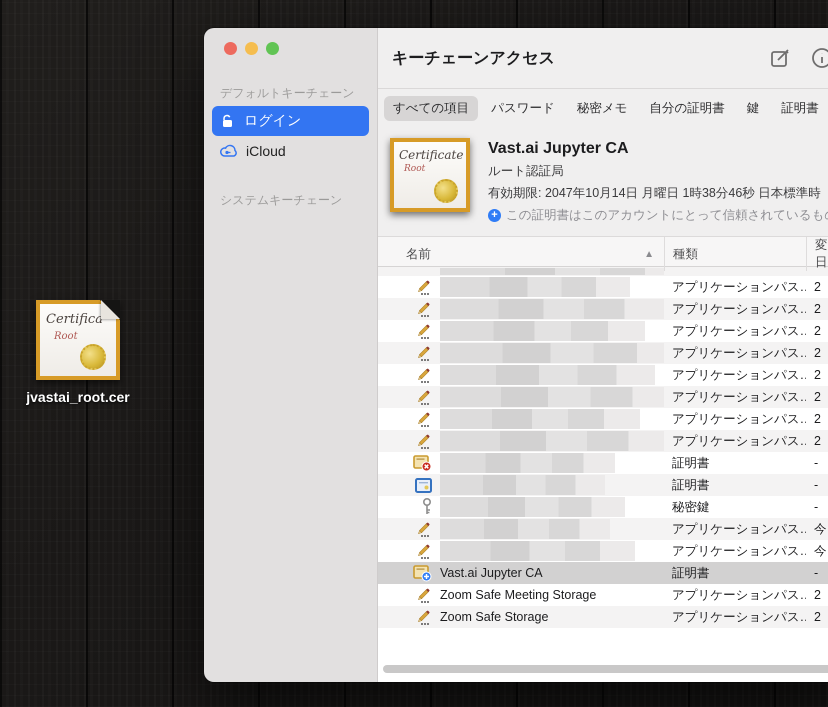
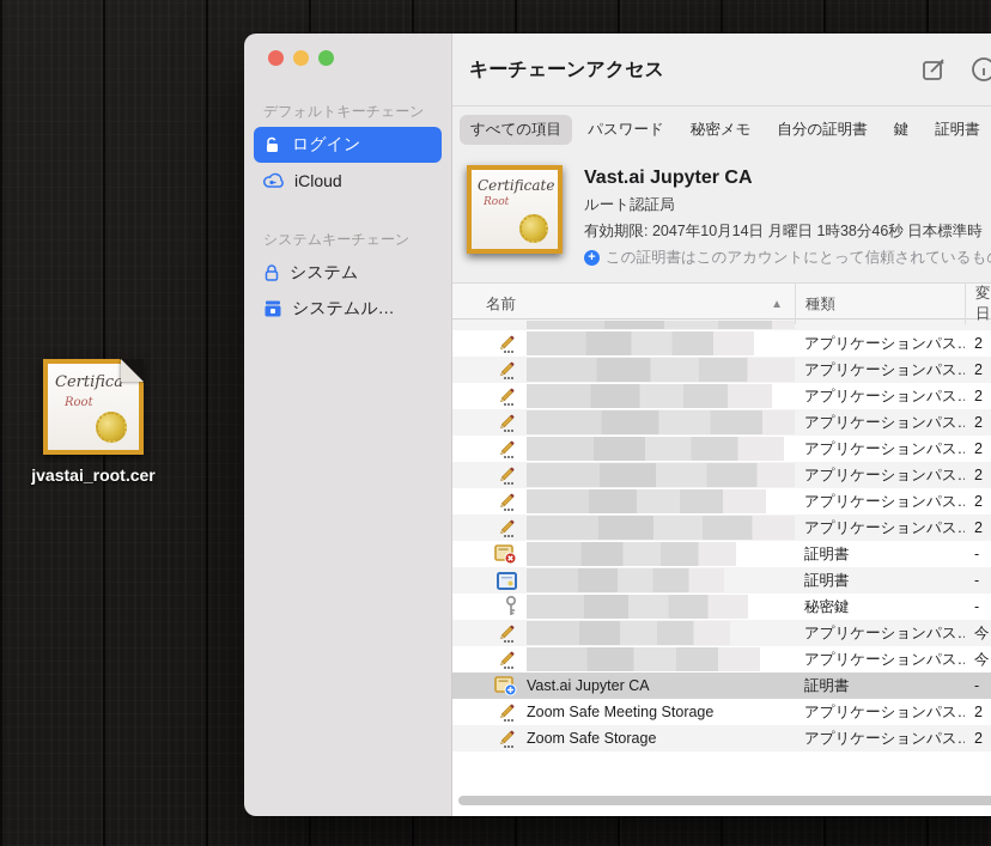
  Certifica
  Root
  jvastai_root.cer
  デフォルトキーチェーン
  ログイン
  iCloud
  システムキーチェーン
+ システム
+ システムル…
  キーチェーンアクセス
  すべての項目
  パスワード
  秘密メモ
  自分の証明書
  鍵
  証明書
  Certificate
  Root
  Vast.ai Jupyter CA
  ルート認証局
  有効期限: 2047年10月14日 月曜日 1時38分46秒 日本標準時
  +
  この証明書はこのアカウントにとって信頼されているも
  名前
  ▲
  種類
  アプリケーションパス…
  2
  アプリケーションパス…
  2
  アプリケーションパス…
  2
  アプリケーションパス…
  2
  アプリケーションパス…
  2
  アプリケーションパス…
  2
  アプリケーションパス…
  2
  アプリケーションパス…
  2
  証明書
  -
  証明書
  -
  秘密鍵
  -
  アプリケーションパス…
  今
  アプリケーションパス…
  今
  Vast.ai Jupyter CA
  証明書
  -
  Zoom Safe Meeting Storage
  アプリケーションパス…
  2
  Zoom Safe Storage
  アプリケーションパス…
  2
